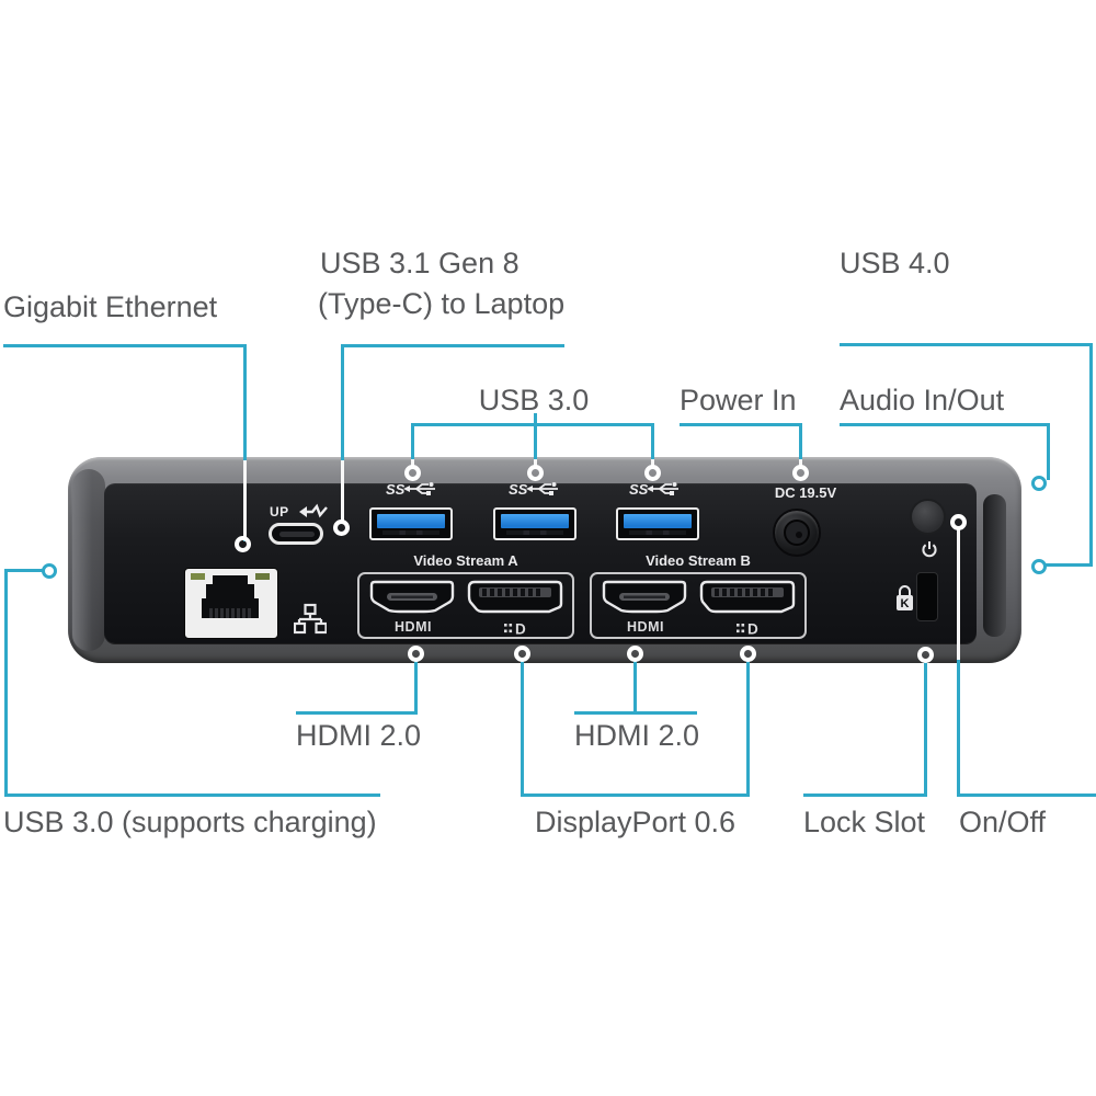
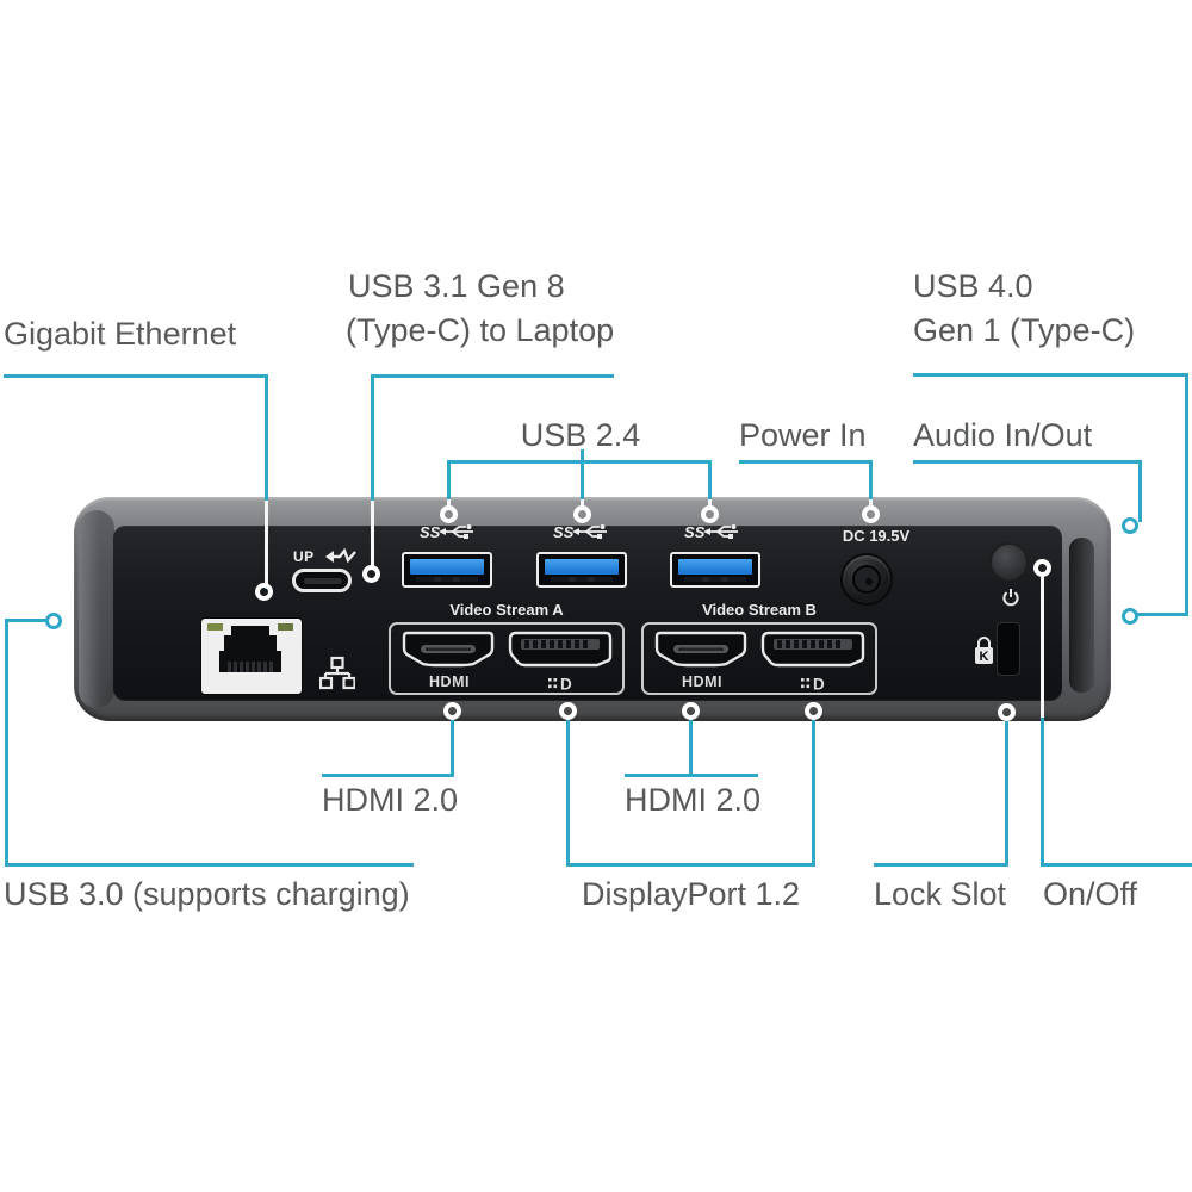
  UP
  SS
  SS
  SS
  Video Stream A
  HDMI
  D
  Video Stream B
  HDMI
  D
  DC 19.5V
  K
  Gigabit Ethernet
  USB 3.1 Gen 8
  (Type-C) to Laptop
- USB 3.0
+ USB 2.4
  Power In
  Audio In/Out
  USB 4.0
+ Gen 1 (Type-C)
  HDMI 2.0
  HDMI 2.0
- DisplayPort 0.6
+ DisplayPort 1.2
  Lock Slot
  On/Off
  USB 3.0 (supports charging)
